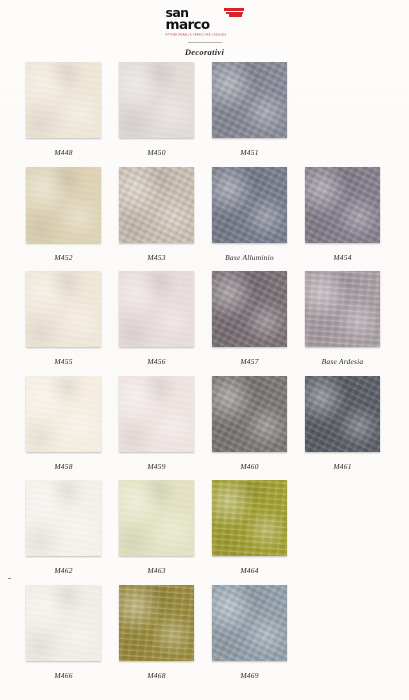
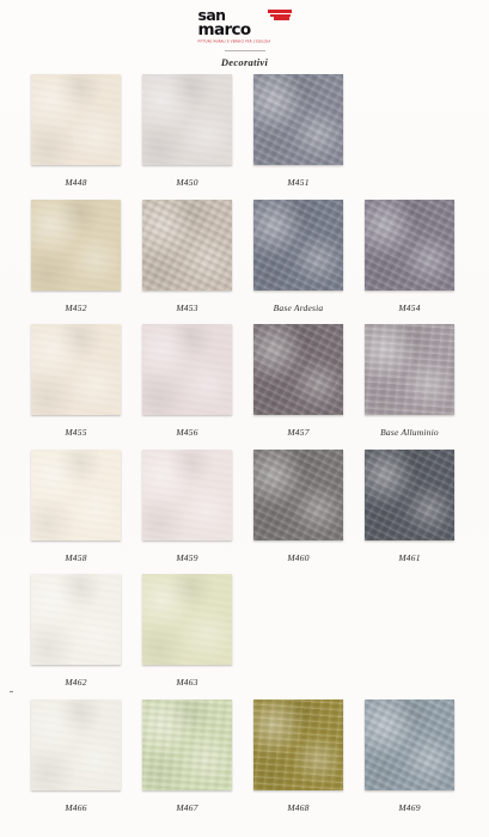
  san
  marco
  Decorativi
  M448
  M450
  M451
  M452
  M453
- Base Alluminio
+ Base Ardesia
  M454
  M455
  M456
  M457
- Base Ardesia
+ Base Alluminio
  M458
  M459
  M460
  M461
  M462
  M463
- M464
  M466
+ M467
  M468
  M469
